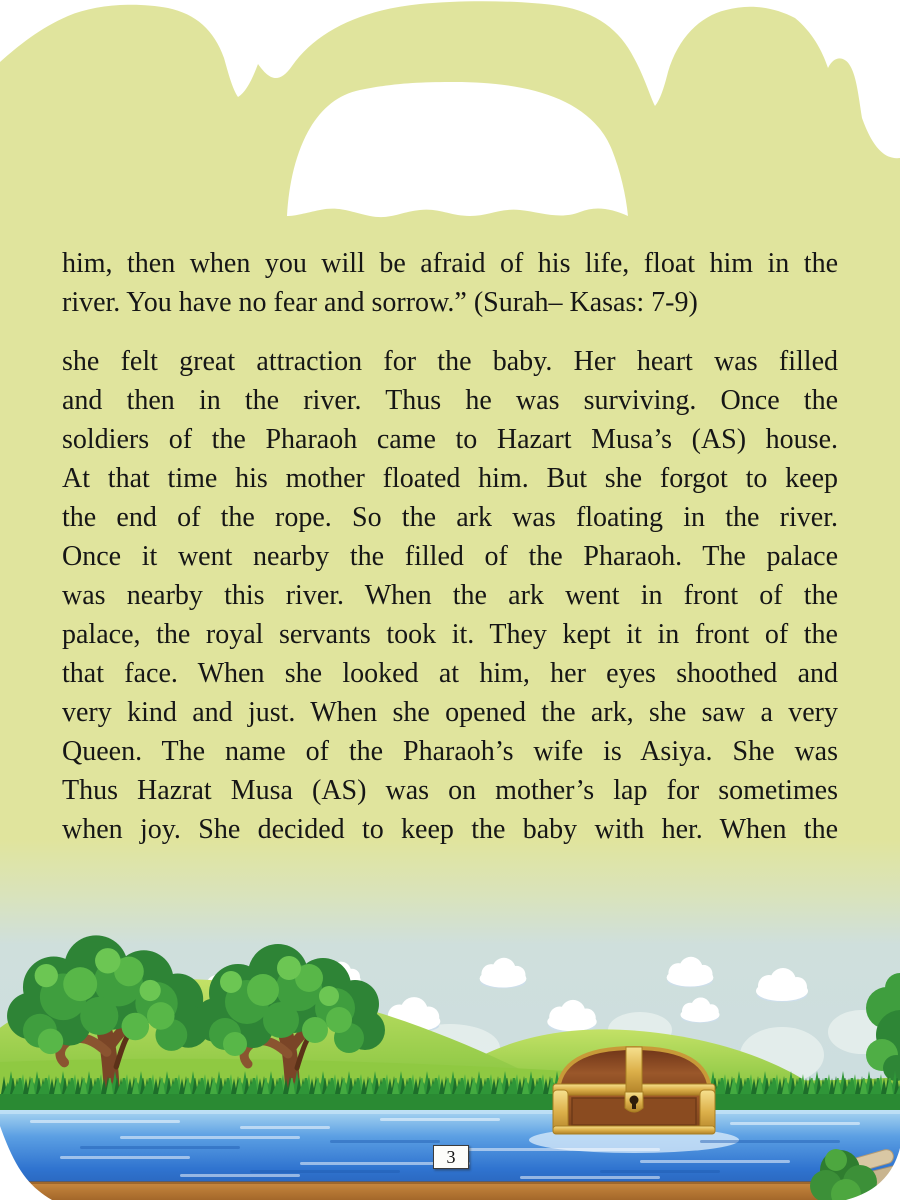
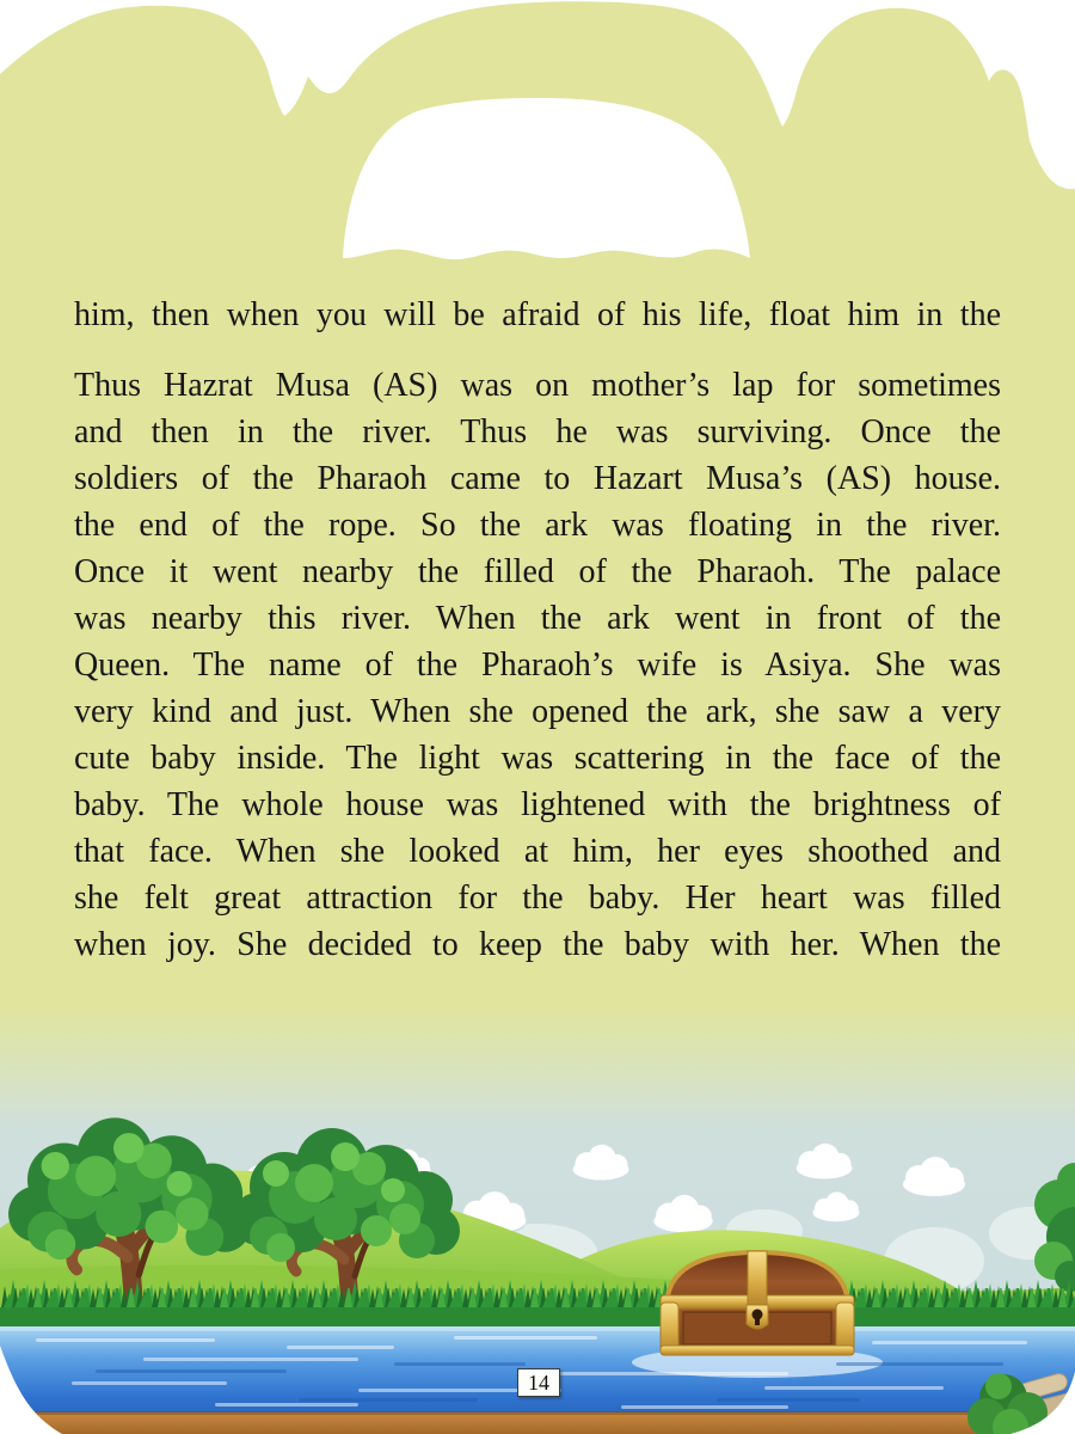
  him, then when you will be afraid of his life, float him in the
- river. You have no fear and sorrow.” (Surah– Kasas: 7-9)
- she felt great attraction for the baby. Her heart was filled
+ Thus Hazrat Musa (AS) was on mother’s lap for sometimes
  and then in the river. Thus he was surviving. Once the
  soldiers of the Pharaoh came to Hazart Musa’s (AS) house.
- At that time his mother floated him. But she forgot to keep
  the end of the rope. So the ark was floating in the river.
  Once it went nearby the filled of the Pharaoh. The palace
  was nearby this river. When the ark went in front of the
- palace, the royal servants took it. They kept it in front of the
- that face. When she looked at him, her eyes shoothed and
+ Queen. The name of the Pharaoh’s wife is Asiya. She was
  very kind and just. When she opened the ark, she saw a very
+ cute baby inside. The light was scattering in the face of the
+ baby. The whole house was lightened with the brightness of
- Queen. The name of the Pharaoh’s wife is Asiya. She was
+ that face. When she looked at him, her eyes shoothed and
- Thus Hazrat Musa (AS) was on mother’s lap for sometimes
+ she felt great attraction for the baby. Her heart was filled
  when joy. She decided to keep the baby with her. When the
- 3
+ 14
